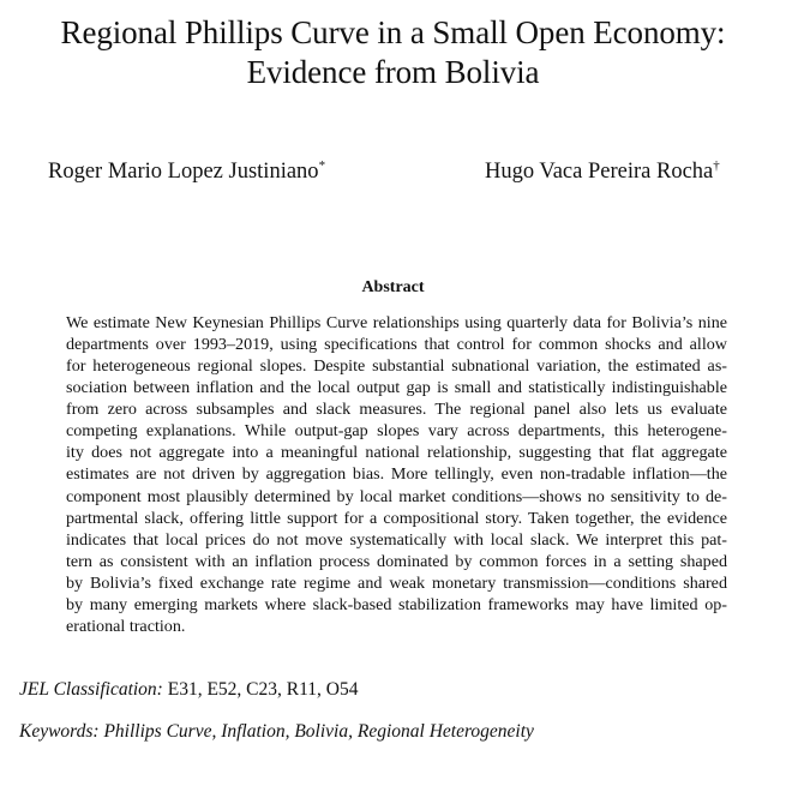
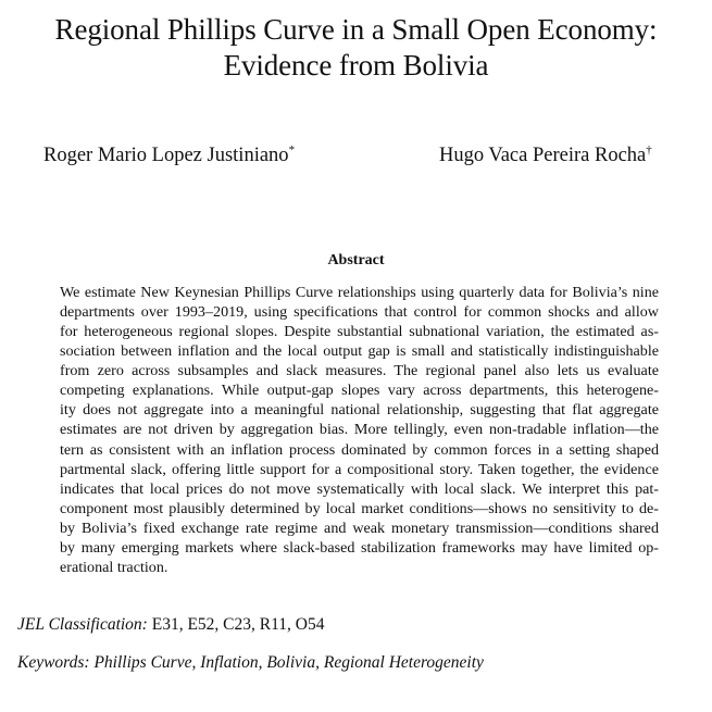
  Regional Phillips Curve in a Small Open Economy:
  Evidence from Bolivia
  Roger Mario Lopez Justiniano*
  Hugo Vaca Pereira Rocha†
  Abstract
  We estimate New Keynesian Phillips Curve relationships using quarterly data for Bolivia’s nine
  departments over 1993–2019, using specifications that control for common shocks and allow
  for heterogeneous regional slopes. Despite substantial subnational variation, the estimated as-
  sociation between inflation and the local output gap is small and statistically indistinguishable
  from zero across subsamples and slack measures. The regional panel also lets us evaluate
  competing explanations. While output-gap slopes vary across departments, this heterogene-
  ity does not aggregate into a meaningful national relationship, suggesting that flat aggregate
  estimates are not driven by aggregation bias. More tellingly, even non-tradable inflation—the
- component most plausibly determined by local market conditions—shows no sensitivity to de-
+ tern as consistent with an inflation process dominated by common forces in a setting shaped
  partmental slack, offering little support for a compositional story. Taken together, the evidence
  indicates that local prices do not move systematically with local slack. We interpret this pat-
- tern as consistent with an inflation process dominated by common forces in a setting shaped
+ component most plausibly determined by local market conditions—shows no sensitivity to de-
  by Bolivia’s fixed exchange rate regime and weak monetary transmission—conditions shared
  by many emerging markets where slack-based stabilization frameworks may have limited op-
  erational traction.
  JEL Classification: E31, E52, C23, R11, O54
  Keywords: Phillips Curve, Inflation, Bolivia, Regional Heterogeneity
